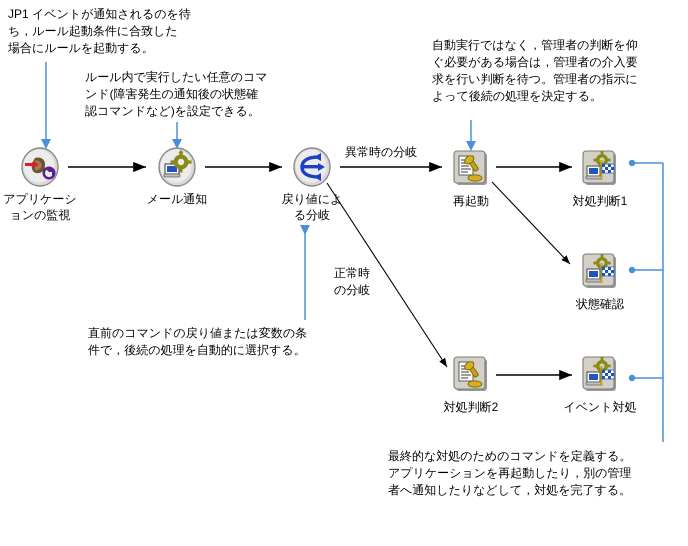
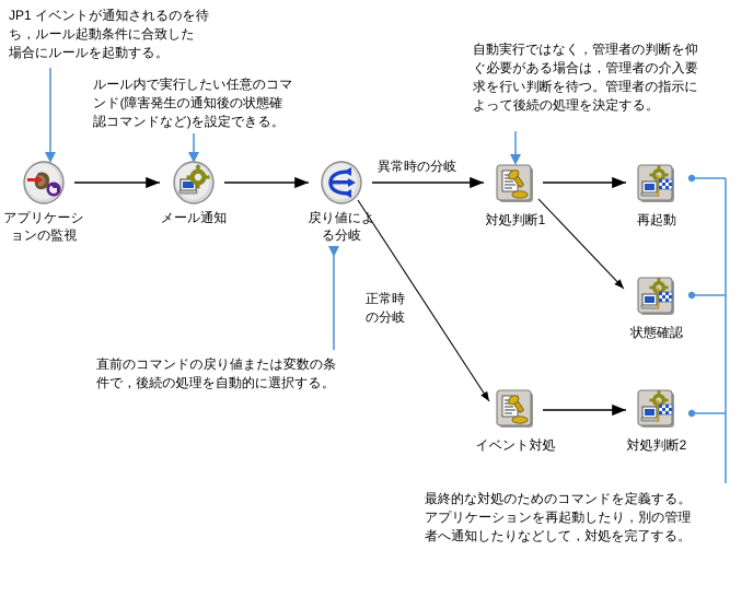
  JP1 イベントが通知されるのを待
  ち，ルール起動条件に合致した
  場合にルールを起動する。
  ルール内で実行したい任意のコマ
  ンド(障害発生の通知後の状態確
  認コマンドなど)を設定できる。
  自動実行ではなく，管理者の判断を仰
  ぐ必要がある場合は，管理者の介入要
  求を行い判断を待つ。管理者の指示に
  よって後続の処理を決定する。
  直前のコマンドの戻り値または変数の条
  件で，後続の処理を自動的に選択する。
  最終的な対処のためのコマンドを定義する。
  アプリケーションを再起動したり，別の管理
  者へ通知したりなどして，対処を完了する。
  異常時の分岐
  正常時
  の分岐
  アプリケーシ
  ョンの監視
  メール通知
  戻り値によ
  る分岐
- 再起動
+ 対処判断1
- 対処判断2
+ イベント対処
- 対処判断1
+ 再起動
  状態確認
- イベント対処
+ 対処判断2
